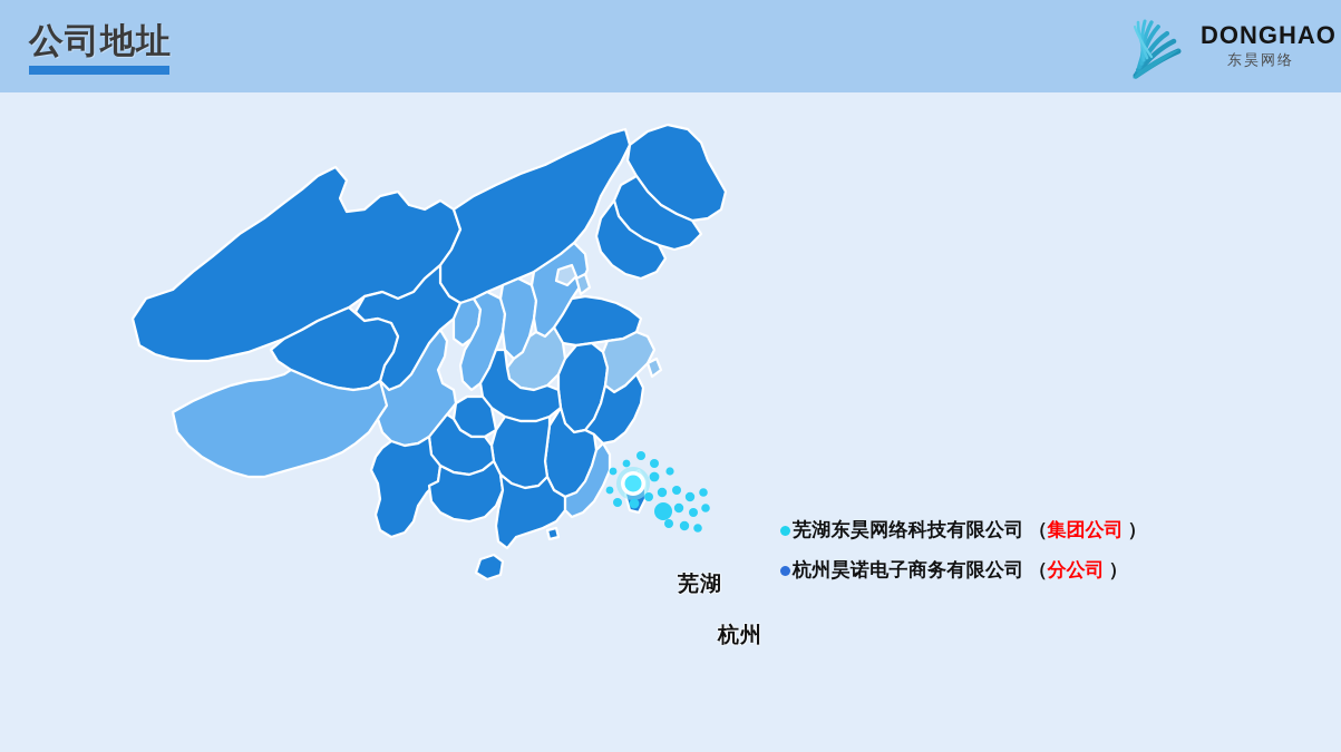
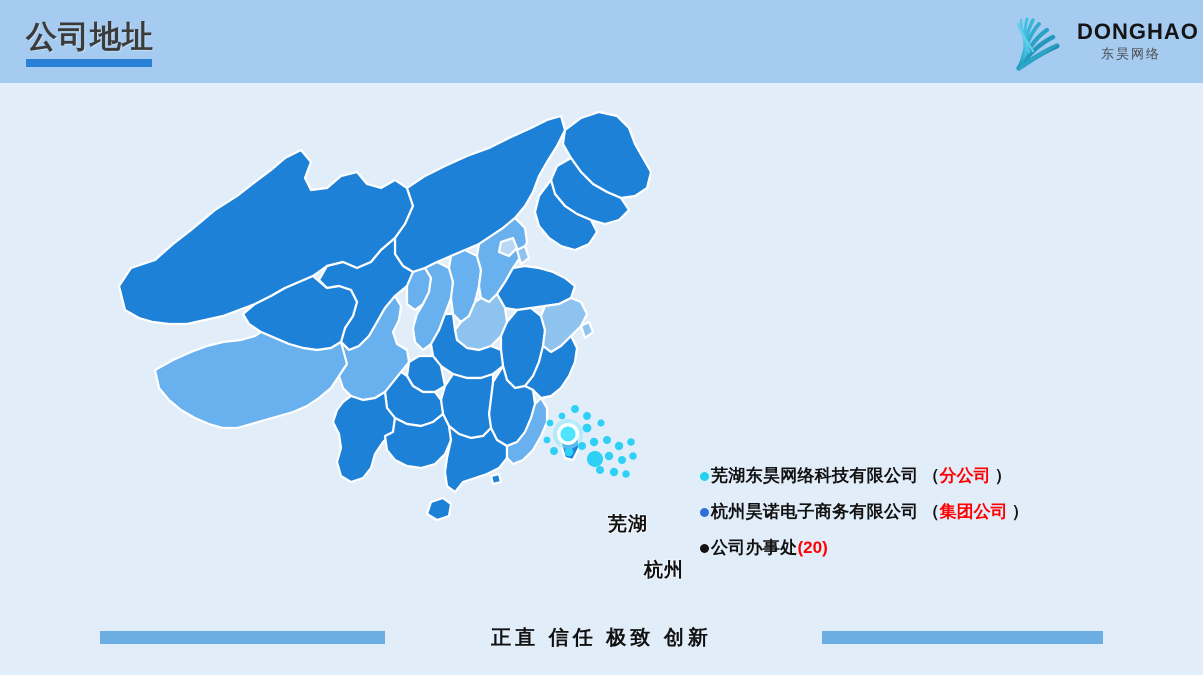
  公司地址
  DONGHAO
  东昊网络
  芜湖
  杭州
  芜湖东昊网络科技有限公司
  （
- 集团公司
+ 分公司
  ）
  杭州昊诺电子商务有限公司
  （
- 分公司
+ 集团公司
  ）
+ 公司办事处
+ (20)
+ 正直 信任 极致 创新
